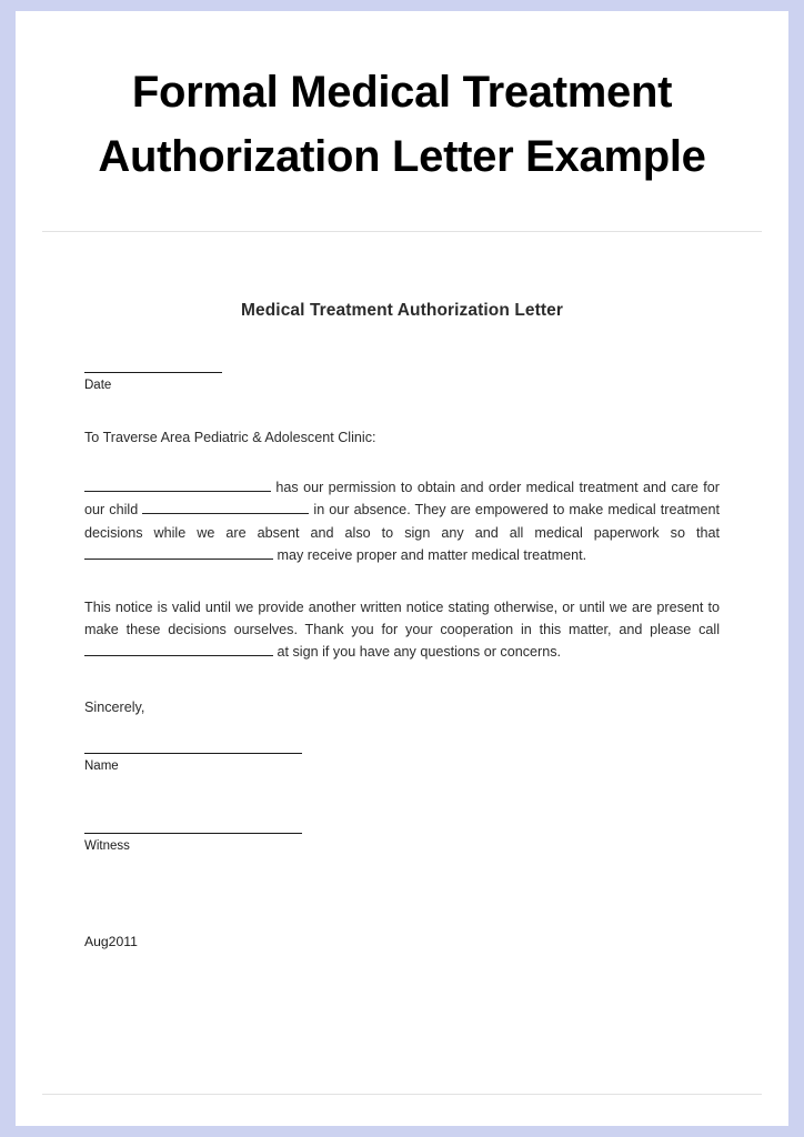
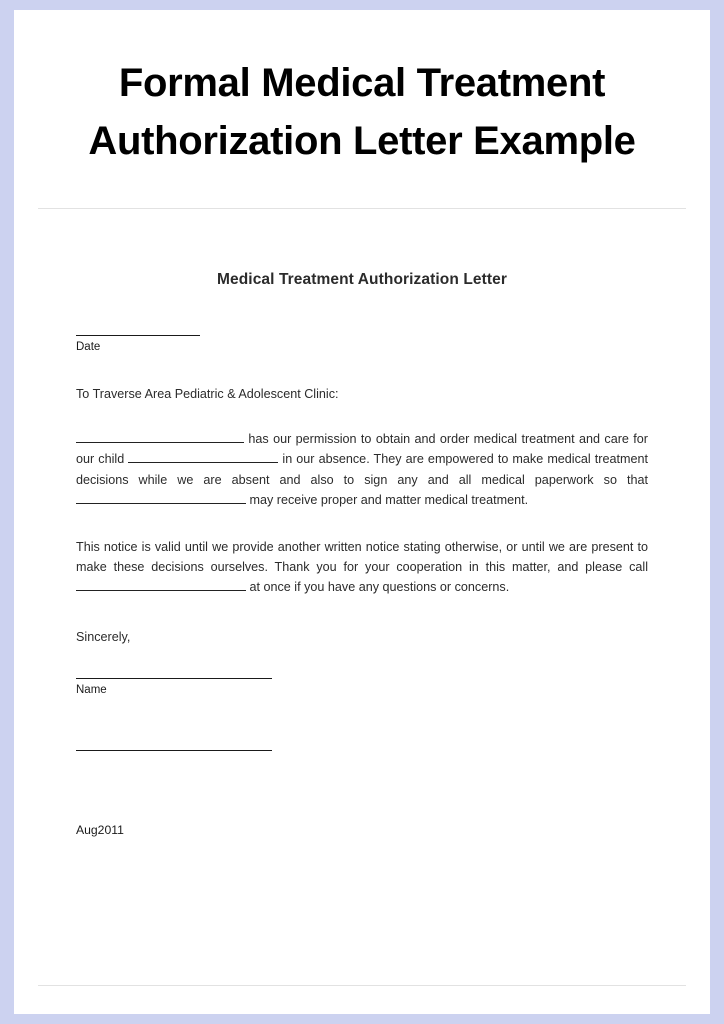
  Formal Medical Treatment Authorization Letter Example
  Medical Treatment Authorization Letter
  Date
  To Traverse Area Pediatric & Adolescent Clinic:
  has our permission to obtain and order medical treatment and care for our child in our absence. They are empowered to make medical treatment decisions while we are absent and also to sign any and all medical paperwork so that may receive proper and matter medical treatment.
- This notice is valid until we provide another written notice stating otherwise, or until we are present to make these decisions ourselves. Thank you for your cooperation in this matter, and please call at sign if you have any questions or concerns.
+ This notice is valid until we provide another written notice stating otherwise, or until we are present to make these decisions ourselves. Thank you for your cooperation in this matter, and please call at once if you have any questions or concerns.
  Sincerely,
  Name
- Witness
  Aug2011
